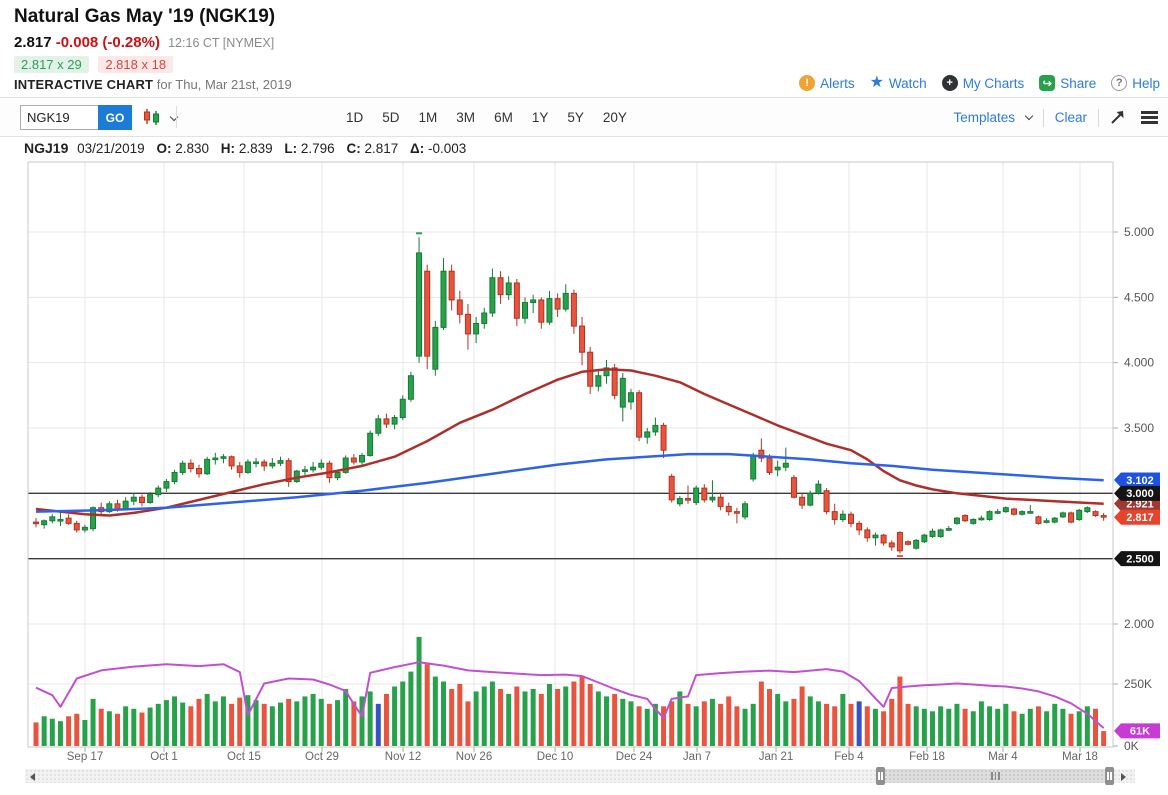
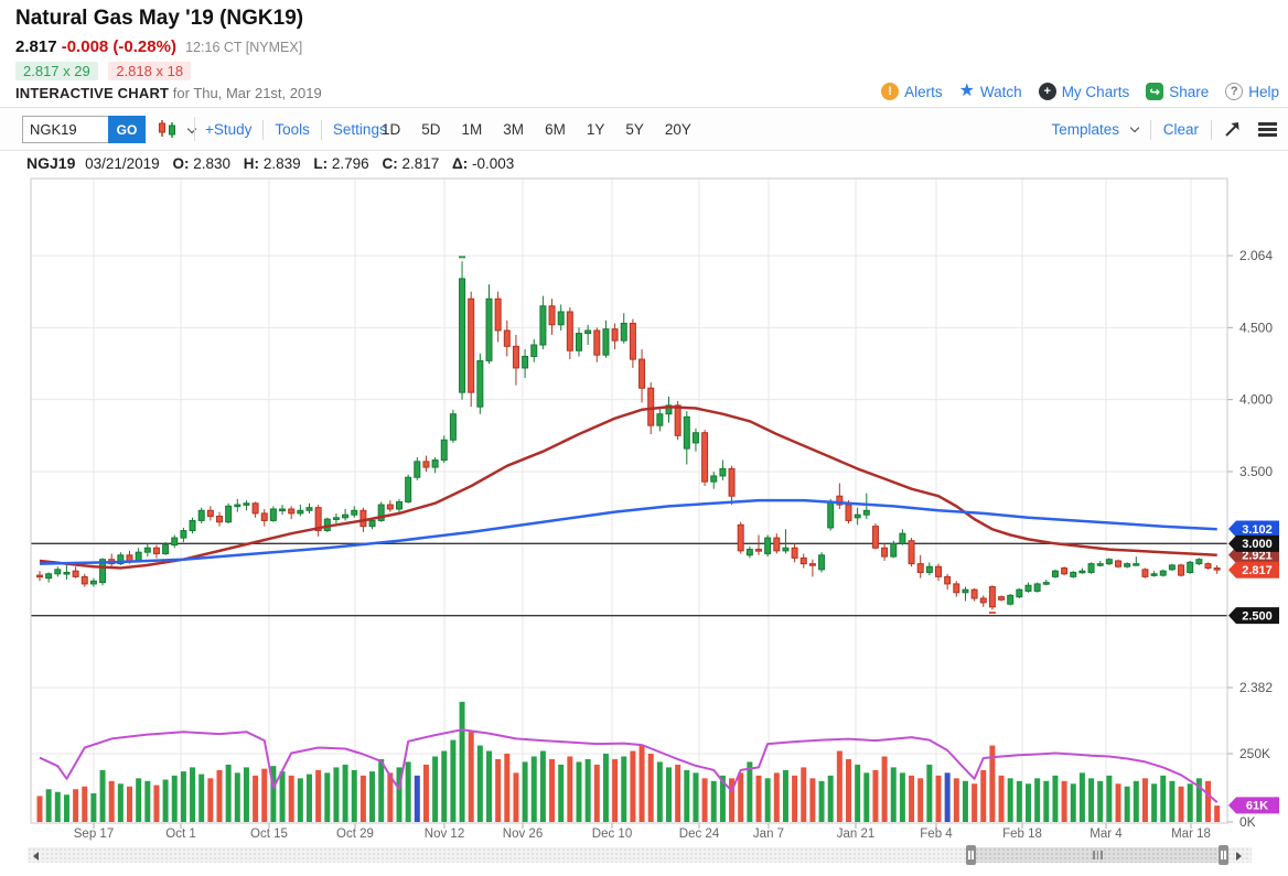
  Natural Gas May '19 (NGK19)
  2.817 -0.008 (-0.28%) 12:16 CT [NYMEX]
  2.817 x 29 2.818 x 18
  INTERACTIVE CHART for Thu, Mar 21st, 2019
  !
  Alerts
  ★
  Watch
  +
  My Charts
  ↪
  Share
  ?
  Help
  NGK19
  GO
+ +Study
+ Tools
+ Settings
  1D
  5D
  1M
  3M
  6M
  1Y
  5Y
  20Y
  Templates
  Clear
  NGJ19 03/21/2019 O: 2.830 H: 2.839 L: 2.796 C: 2.817 Δ: -0.003
  Sep 17
  Oct 1
  Oct 15
  Oct 29
  Nov 12
  Nov 26
  Dec 10
  Dec 24
  Jan 7
  Jan 21
  Feb 4
  Feb 18
  Mar 4
  Mar 18
- 5.000
+ 2.064
  4.500
  4.000
  3.500
- 2.000
+ 2.382
  250K
  0K
  3.102
  2.921
  3.000
  2.817
  2.500
  61K
